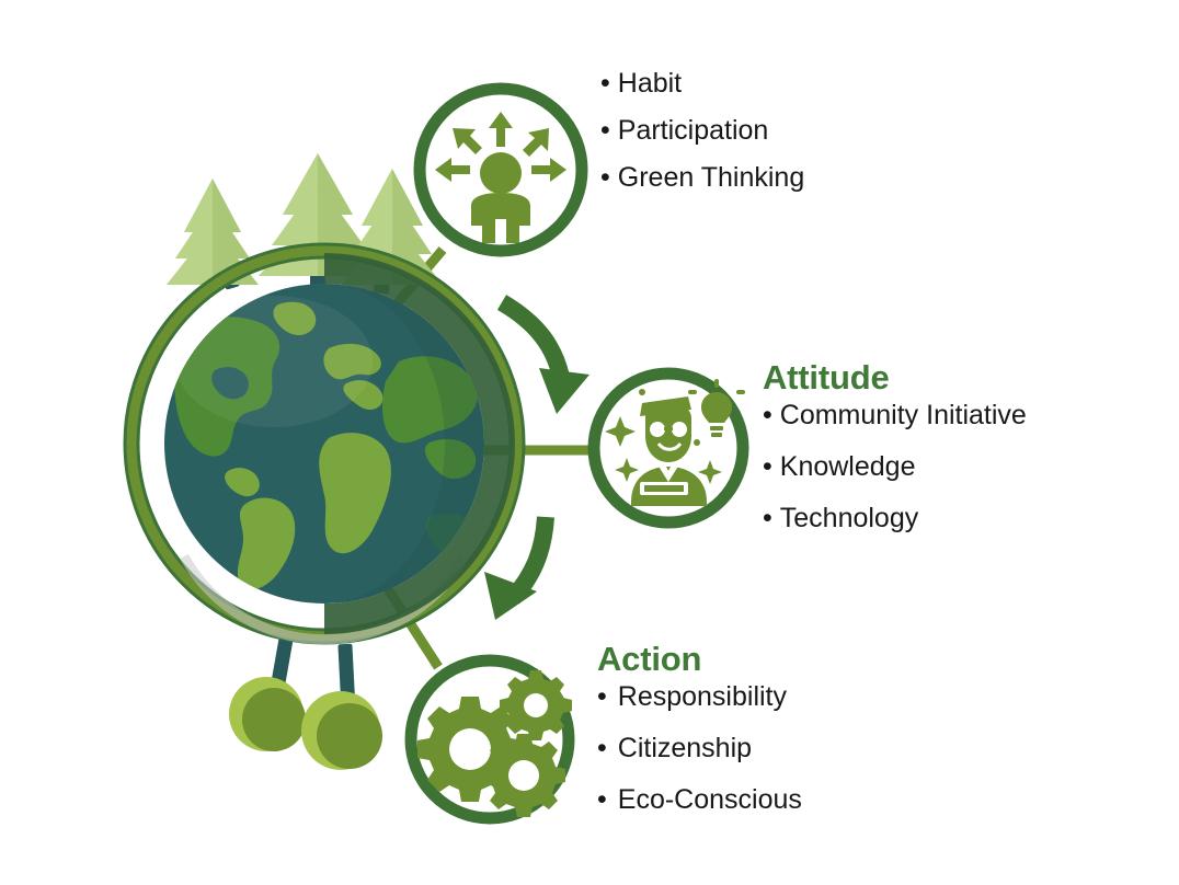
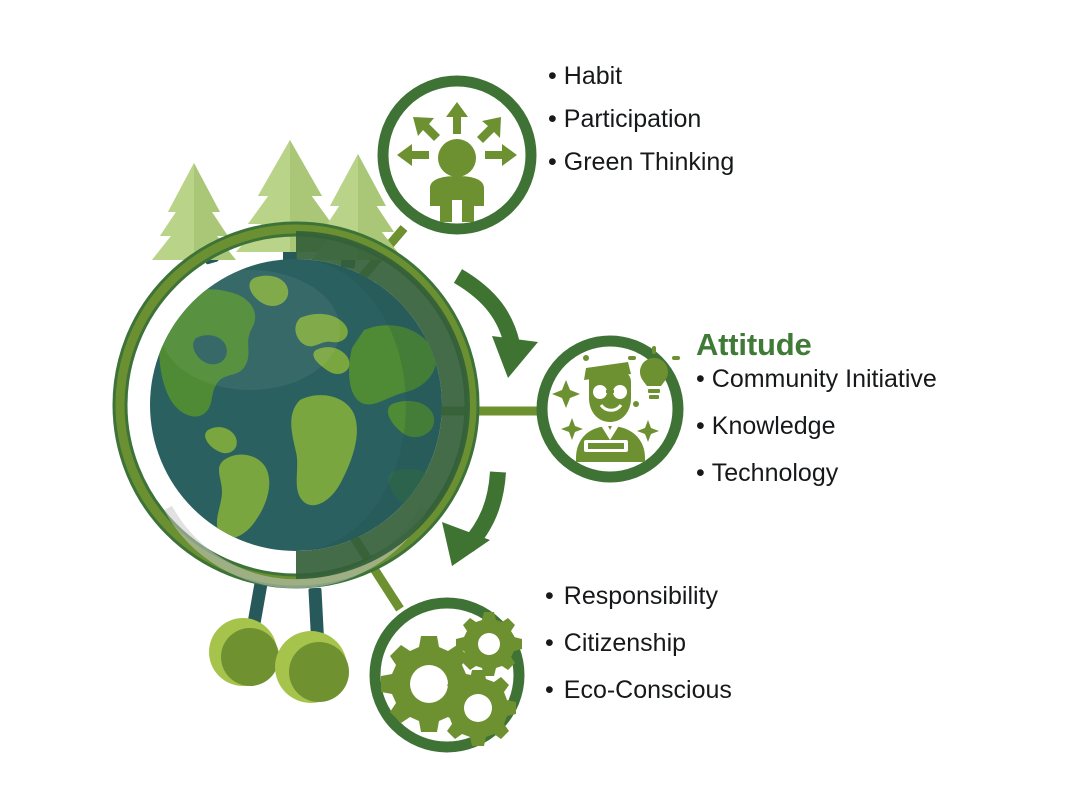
  •
  Habit
  •
  Participation
  •
  Green Thinking
  Attitude
  •
  Community Initiative
  •
  Knowledge
  •
  Technology
- Action
  •
  Responsibility
  •
  Citizenship
  •
  Eco-Conscious
